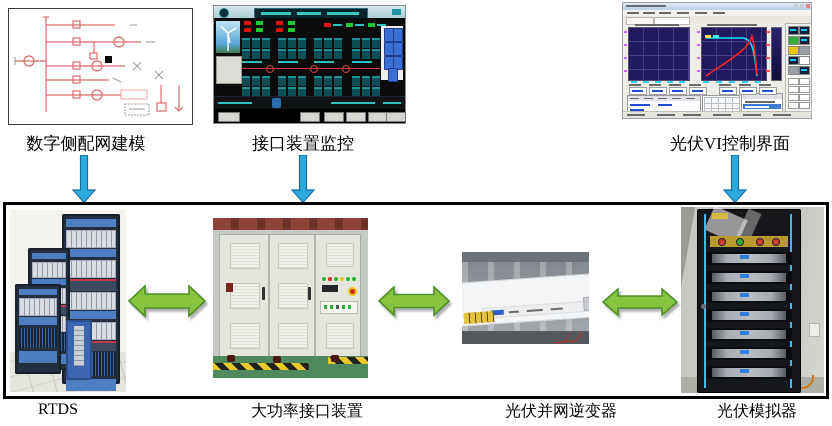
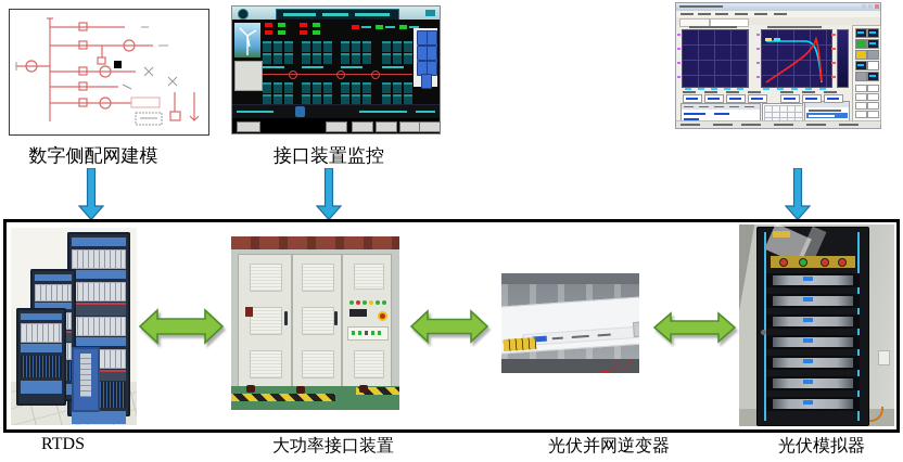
  数字侧配网建模
  接口装置监控
- 光伏VI控制界面
  RTDS
  大功率接口装置
  光伏并网逆变器
  光伏模拟器
